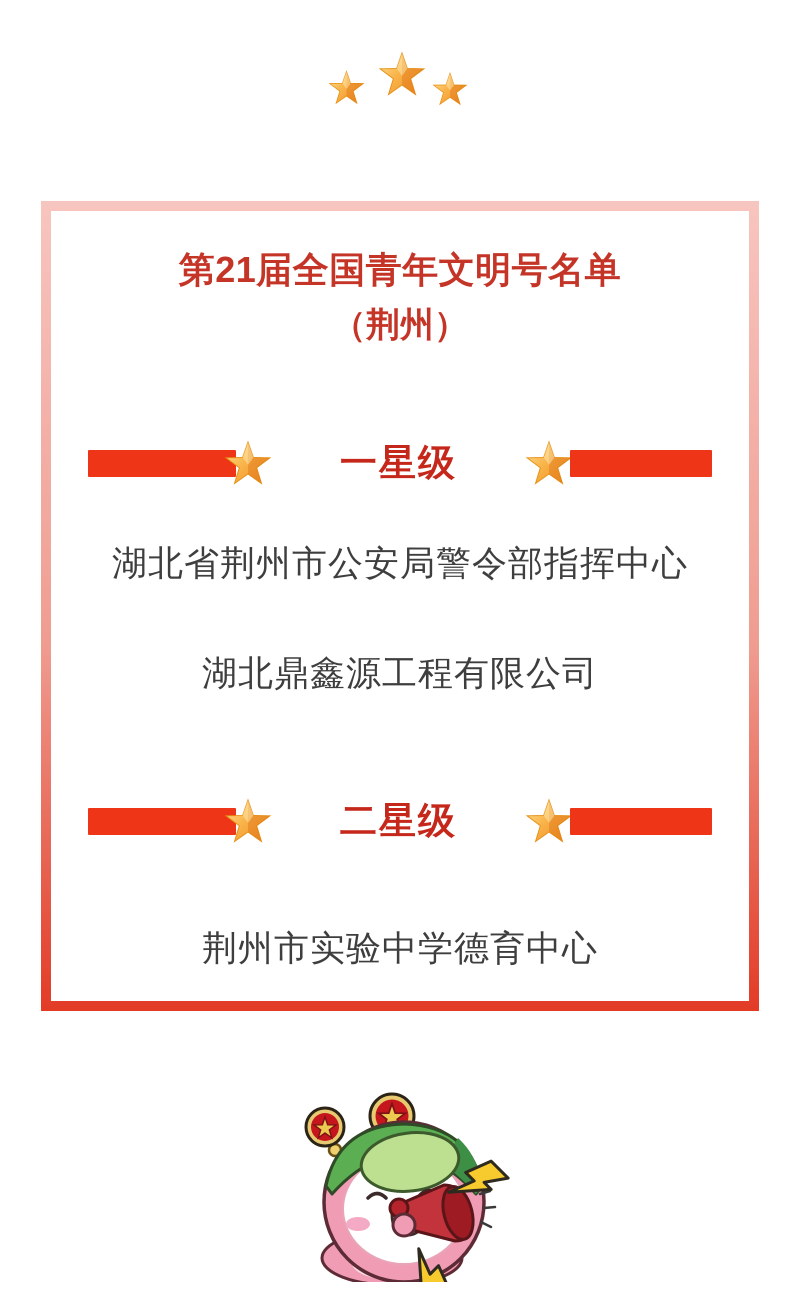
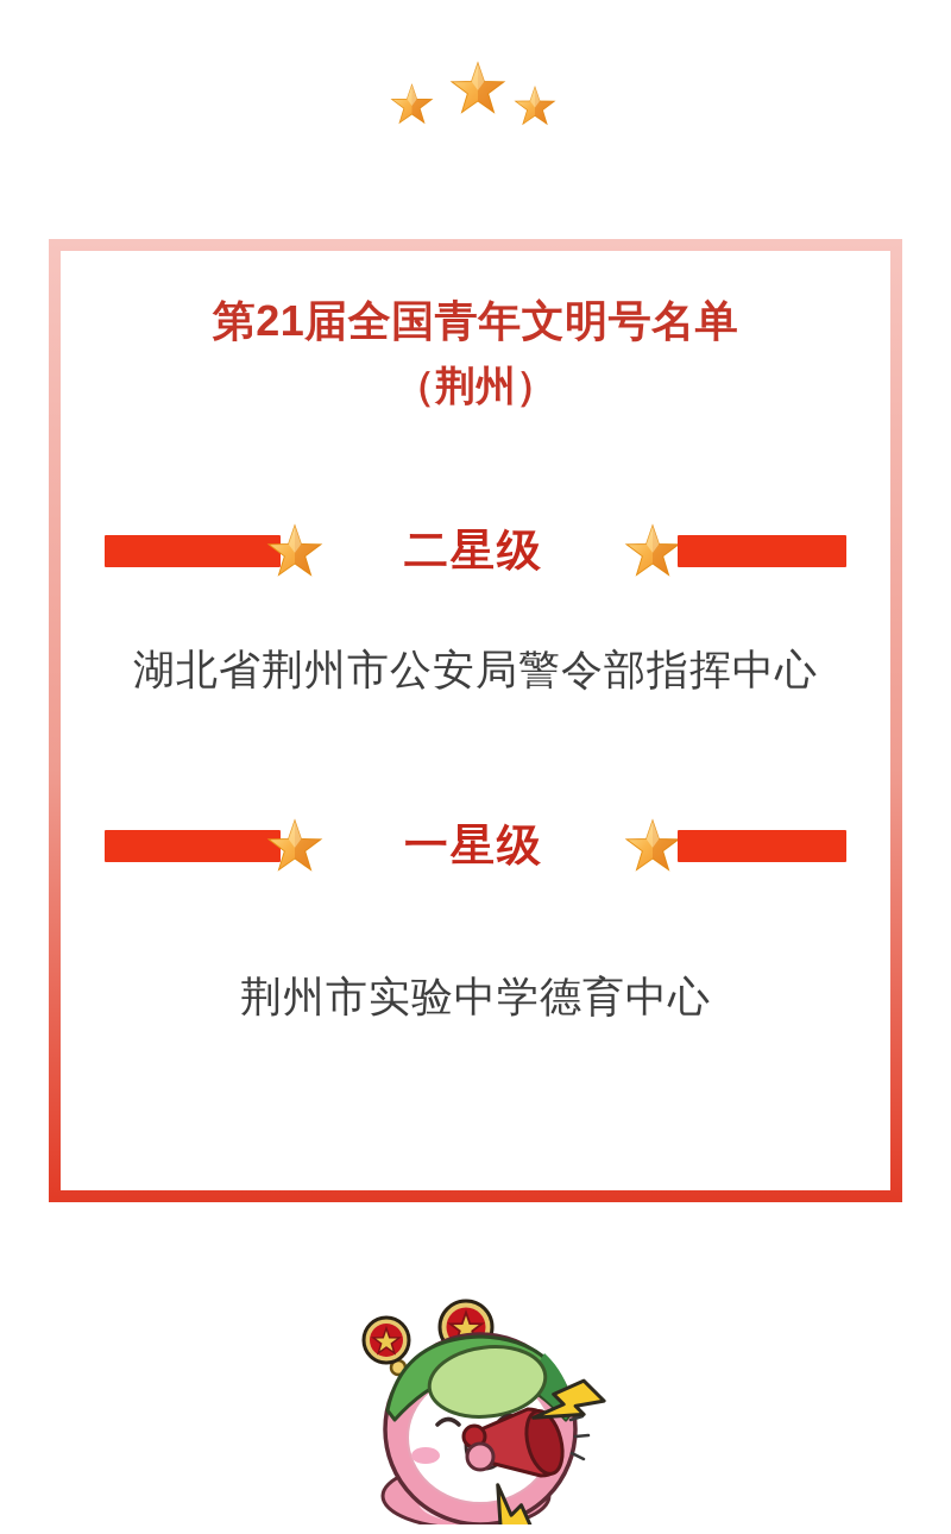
  第21届全国青年文明号名单
  （荆州）
- 一星级
+ 二星级
  湖北省荆州市公安局警令部指挥中心
- 湖北鼎鑫源工程有限公司
- 二星级
+ 一星级
  荆州市实验中学德育中心
